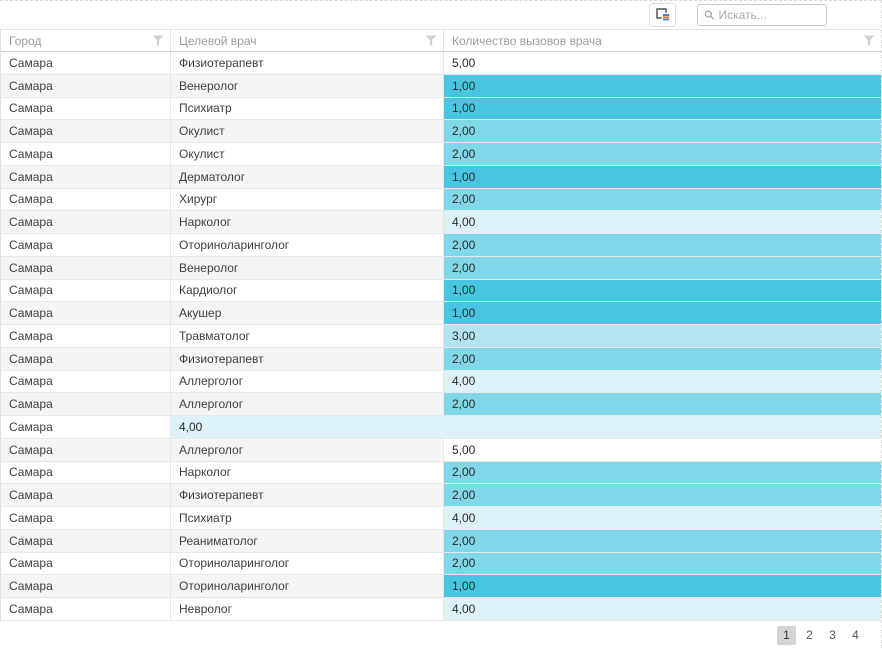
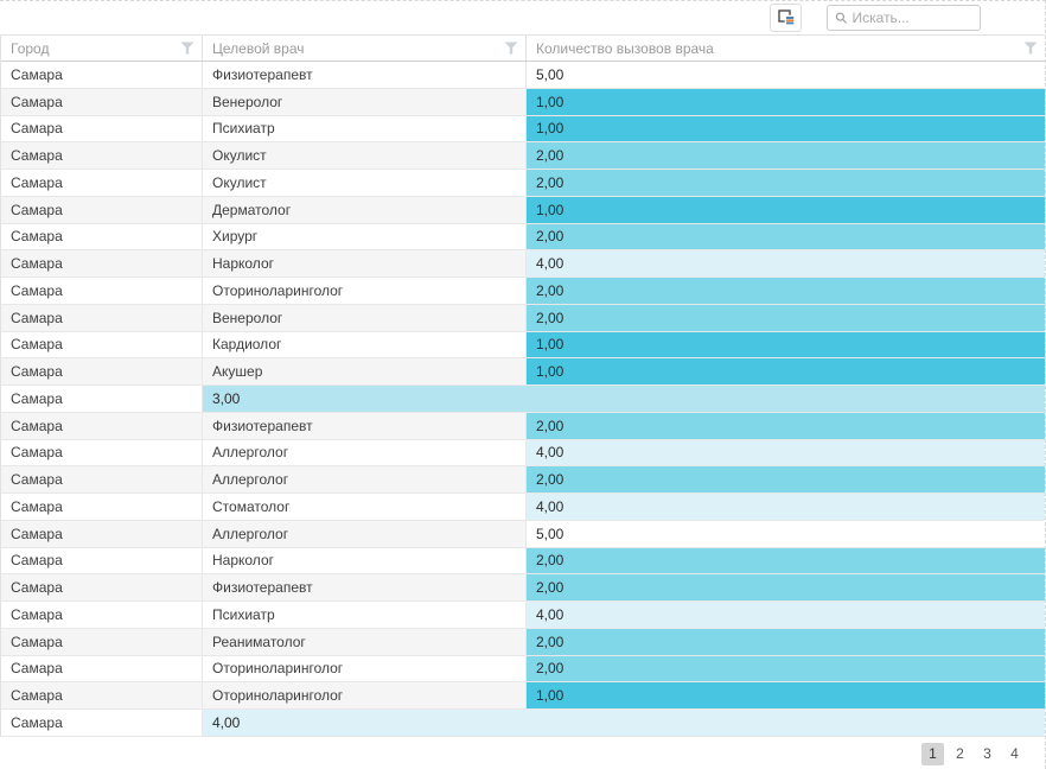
  Искать...
  Город
  Целевой врач
  Количество вызовов врача
  Самара
  Физиотерапевт
  5,00
  Самара
  Венеролог
  1,00
  Самара
  Психиатр
  1,00
  Самара
  Окулист
  2,00
  Самара
  Окулист
  2,00
  Самара
  Дерматолог
  1,00
  Самара
  Хирург
  2,00
  Самара
  Нарколог
  4,00
  Самара
  Оториноларинголог
  2,00
  Самара
  Венеролог
  2,00
  Самара
  Кардиолог
  1,00
  Самара
  Акушер
  1,00
  Самара
- Травматолог
  3,00
  Самара
  Физиотерапевт
  2,00
  Самара
  Аллерголог
  4,00
  Самара
  Аллерголог
  2,00
  Самара
+ Стоматолог
  4,00
  Самара
  Аллерголог
  5,00
  Самара
  Нарколог
  2,00
  Самара
  Физиотерапевт
  2,00
  Самара
  Психиатр
  4,00
  Самара
  Реаниматолог
  2,00
  Самара
  Оториноларинголог
  2,00
  Самара
  Оториноларинголог
  1,00
  Самара
- Невролог
  4,00
  1
  2
  3
  4
